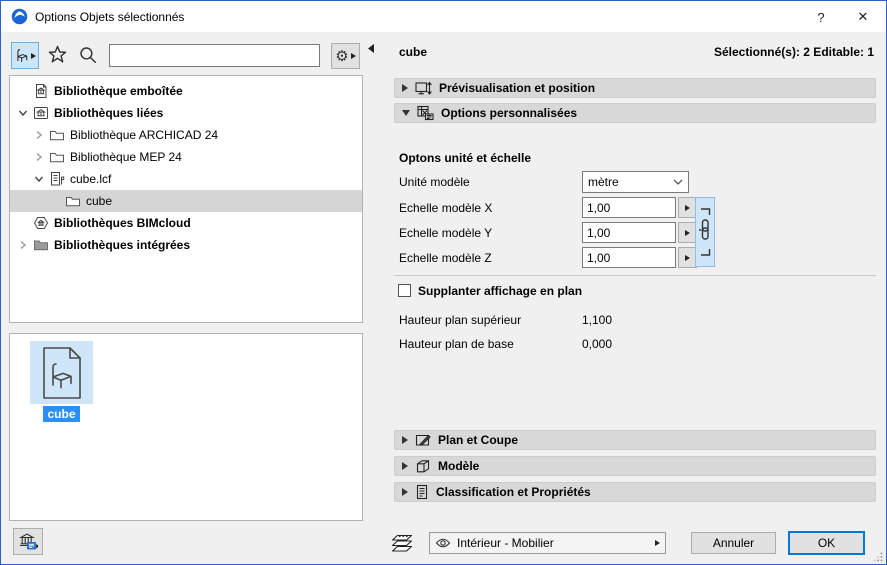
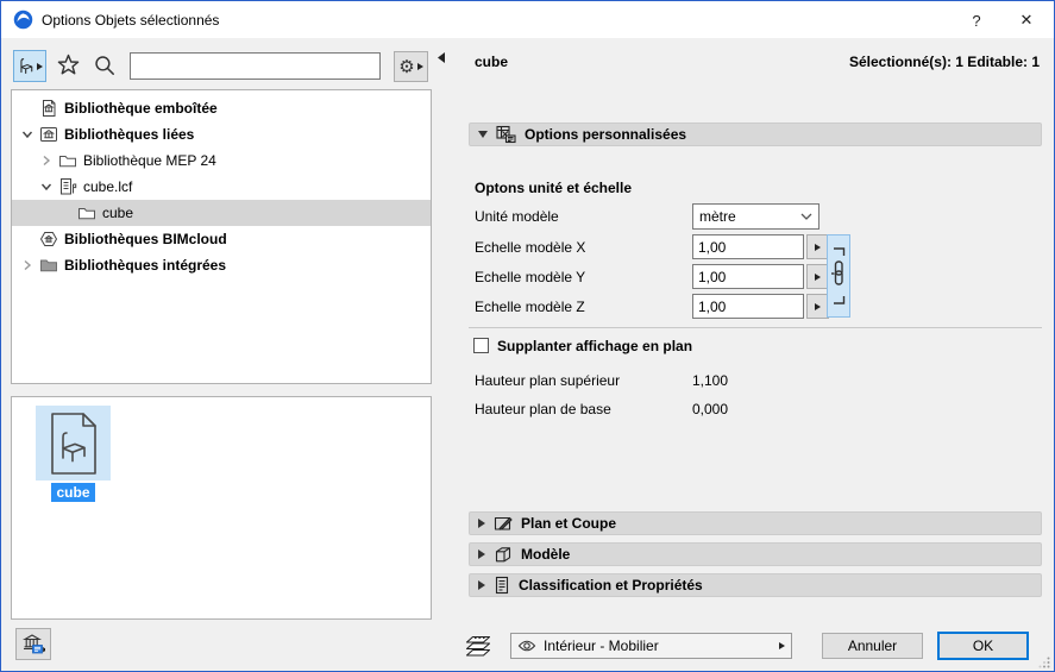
  Options Objets sélectionnés
  ?
  ✕
  ⚙
  Bibliothèque emboîtée
  Bibliothèques liées
- Bibliothèque ARCHICAD 24
  Bibliothèque MEP 24
  cube.lcf
  cube
  Bibliothèques BIMcloud
  Bibliothèques intégrées
  cube
  cube
- Sélectionné(s): 2 Editable: 1
+ Sélectionné(s): 1 Editable: 1
- Prévisualisation et position
  Options personnalisées
  Optons unité et échelle
  Unité modèle
  mètre
  Echelle modèle X
  1,00
  Echelle modèle Y
  1,00
  Echelle modèle Z
  1,00
  Supplanter affichage en plan
  Hauteur plan supérieur
  1,100
  Hauteur plan de base
  0,000
  Plan et Coupe
  Modèle
  Classification et Propriétés
  Intérieur - Mobilier
  Annuler
  OK
